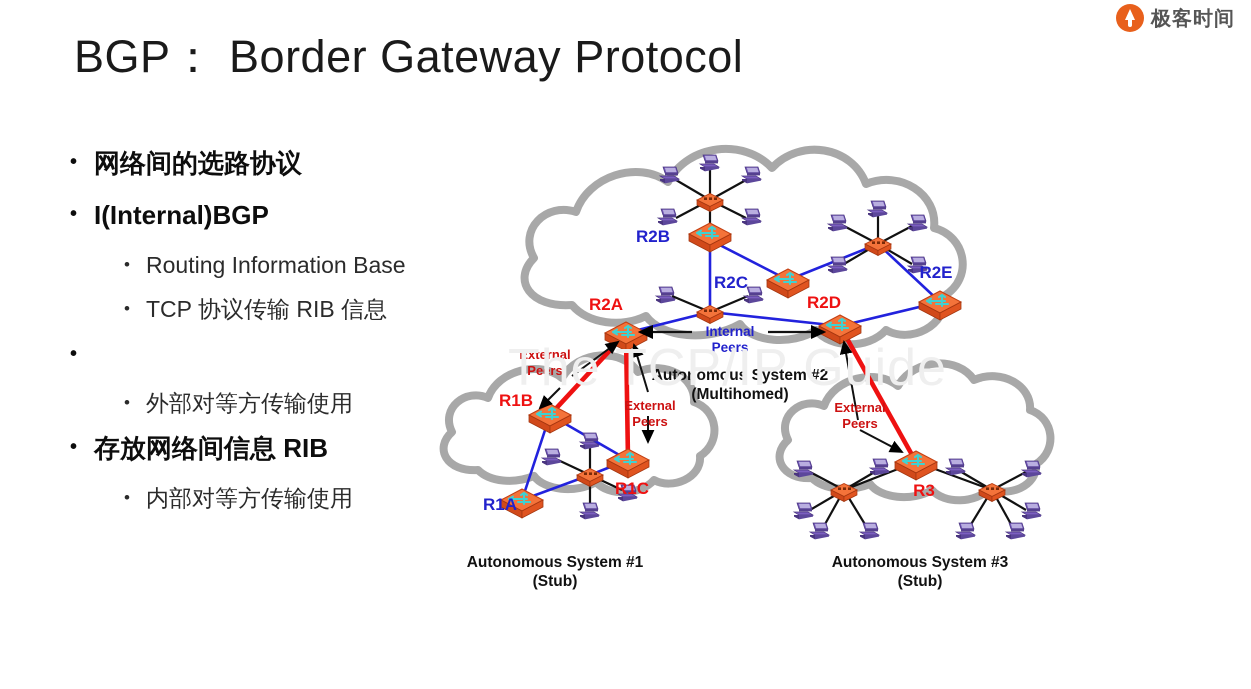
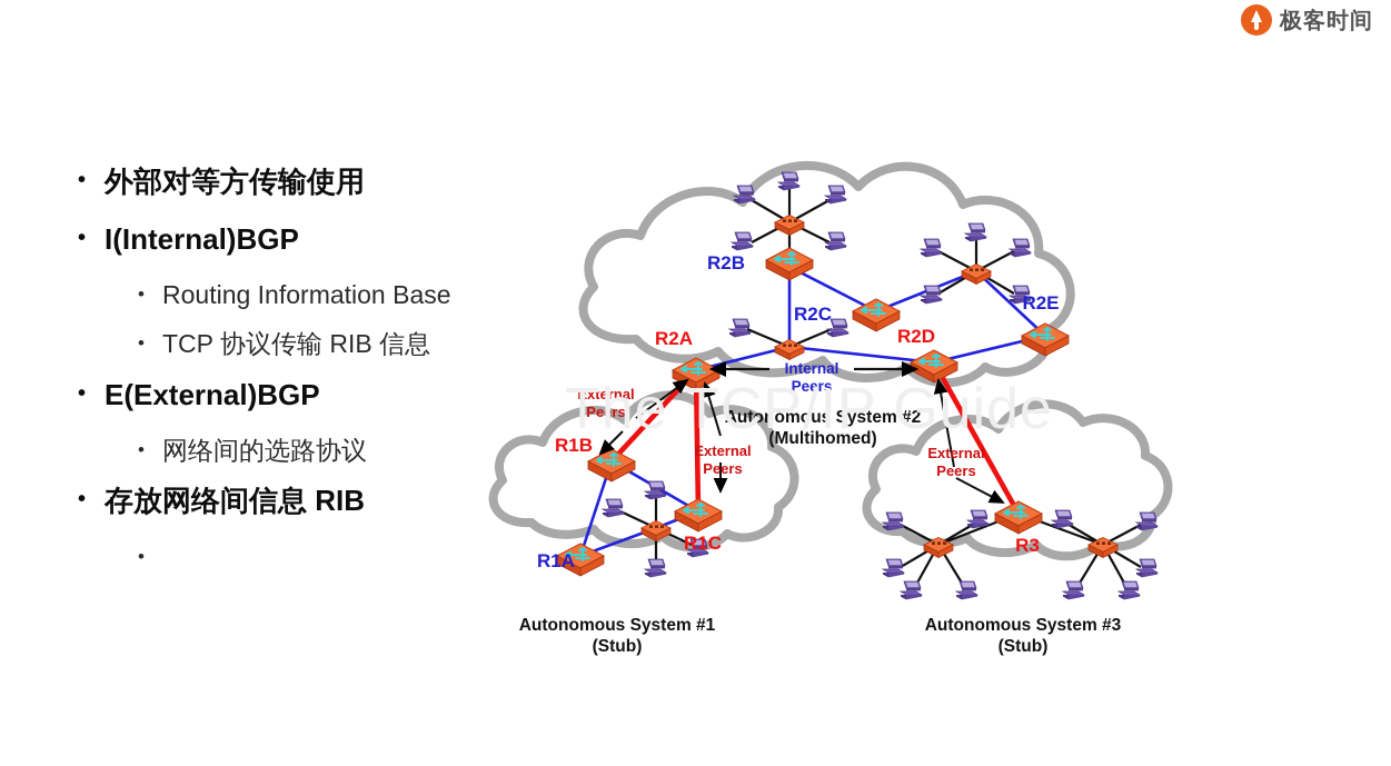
  极客时间
- BGP： Border Gateway Protocol
  •
- 网络间的选路协议
+ 外部对等方传输使用
  •
  I(Internal)BGP
  •
  Routing Information Base
  •
  TCP 协议传输 RIB 信息
  •
+ E(External)BGP
  •
- 外部对等方传输使用
+ 网络间的选路协议
  •
  存放网络间信息 RIB
  •
- 内部对等方传输使用
  The TCP/IP Guide
  Internal
  Peers
  External
  Peers
  External
  Peers
  External
  Peers
  R2B
  R2C
  R2E
  R2A
  R2D
  R1A
  R1B
  R1C
  R3
  Autonomous System #1
  (Stub)
  Autonomous System #2
  (Multihomed)
  Autonomous System #3
  (Stub)
